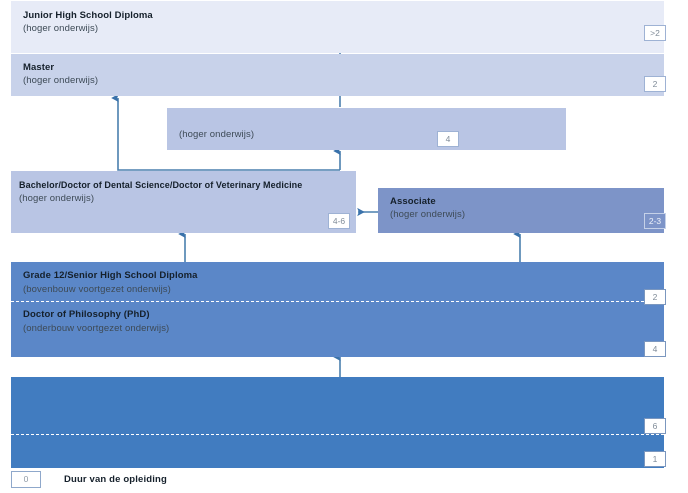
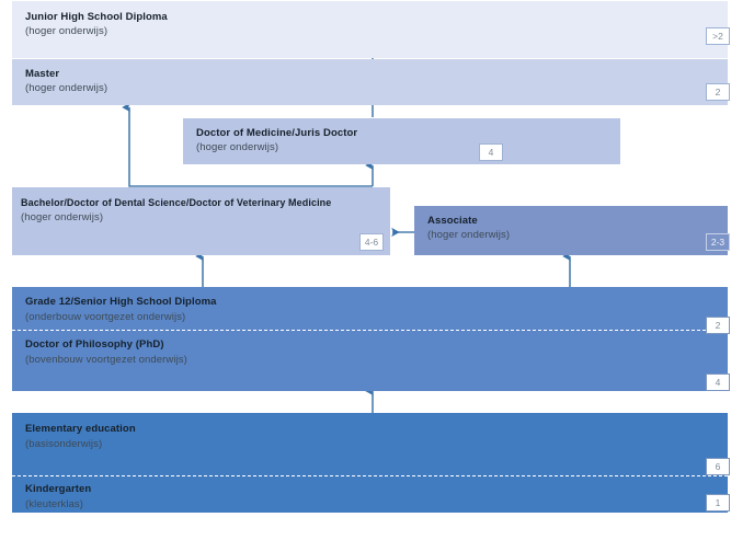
  Junior High School Diploma
  (hoger onderwijs)
  >2
  Master
  (hoger onderwijs)
  2
+ Doctor of Medicine/Juris Doctor
  (hoger onderwijs)
  4
  Bachelor/Doctor of Dental Science/Doctor of Veterinary Medicine
  (hoger onderwijs)
  4-6
  Associate
  (hoger onderwijs)
  2-3
  Grade 12/Senior High School Diploma
- (bovenbouw voortgezet onderwijs)
+ (onderbouw voortgezet onderwijs)
  Doctor of Philosophy (PhD)
- (onderbouw voortgezet onderwijs)
+ (bovenbouw voortgezet onderwijs)
  2
  4
+ Elementary education
+ (basisonderwijs)
+ Kindergarten
+ (kleuterklas)
  6
  1
- 0
- Duur van de opleiding
